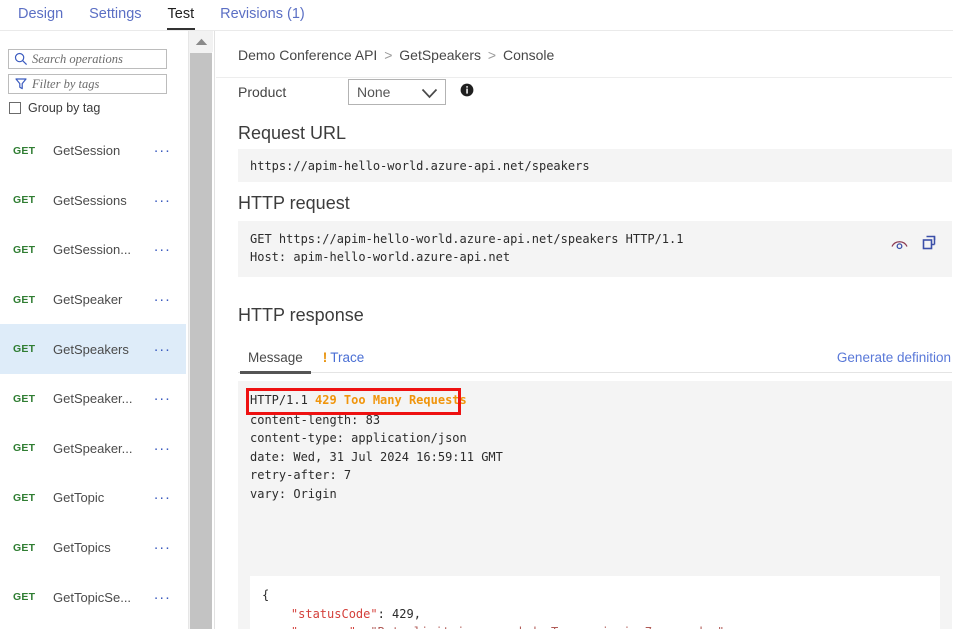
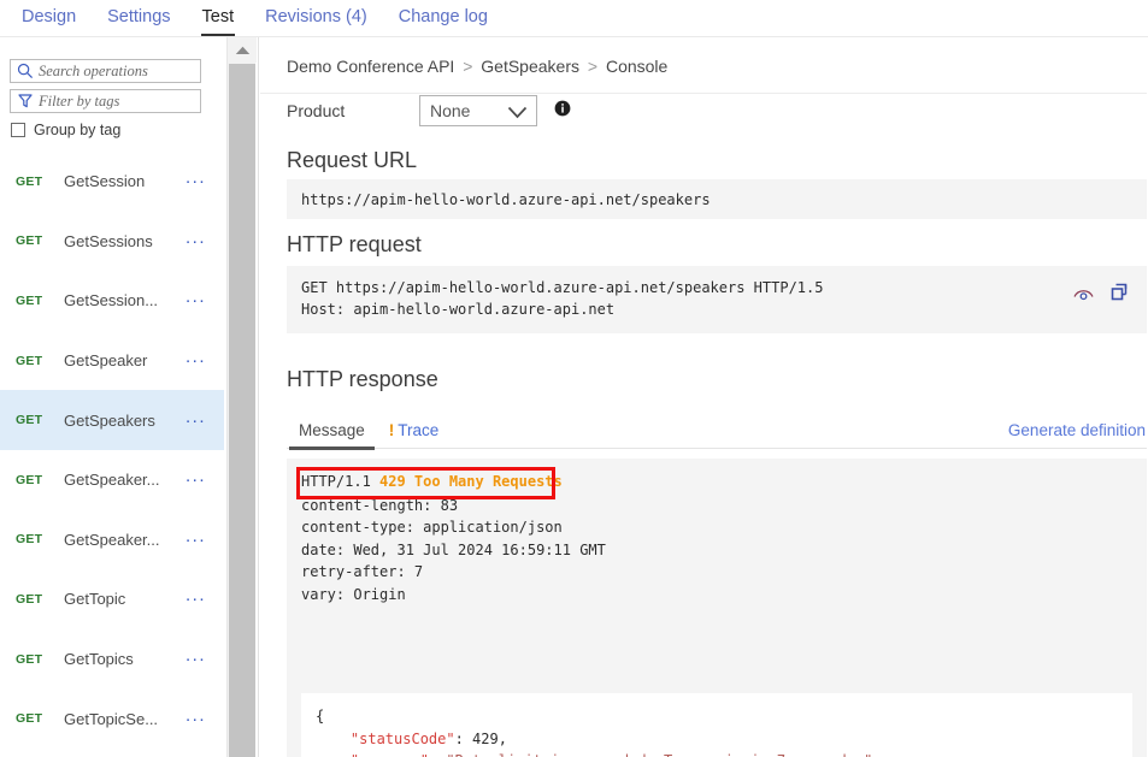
  Design
  Settings
  Test
- Revisions (1)
+ Revisions (4)
+ Change log
  Search operations
  Filter by tags
  Group by tag
  GET
  GetSession
  ...
  GET
  GetSessions
  ...
  GET
  GetSession...
  ...
  GET
  GetSpeaker
  ...
  GET
  GetSpeakers
  ...
  GET
  GetSpeaker...
  ...
  GET
  GetSpeaker...
  ...
  GET
  GetTopic
  ...
  GET
  GetTopics
  ...
  GET
  GetTopicSe...
  ...
  Demo Conference API > GetSpeakers > Console
  Product
  None
  Request URL
  https://apim-hello-world.azure-api.net/speakers
  HTTP request
- GET https://apim-hello-world.azure-api.net/speakers HTTP/1.1
+ GET https://apim-hello-world.azure-api.net/speakers HTTP/1.5
  Host: apim-hello-world.azure-api.net
  HTTP response
  Message
  ! Trace
  Generate definition
  HTTP/1.1 429 Too Many Requests
  content-length: 83
  content-type: application/json
  date: Wed, 31 Jul 2024 16:59:11 GMT
  retry-after: 7
  vary: Origin
  {
  "statusCode": 429,
